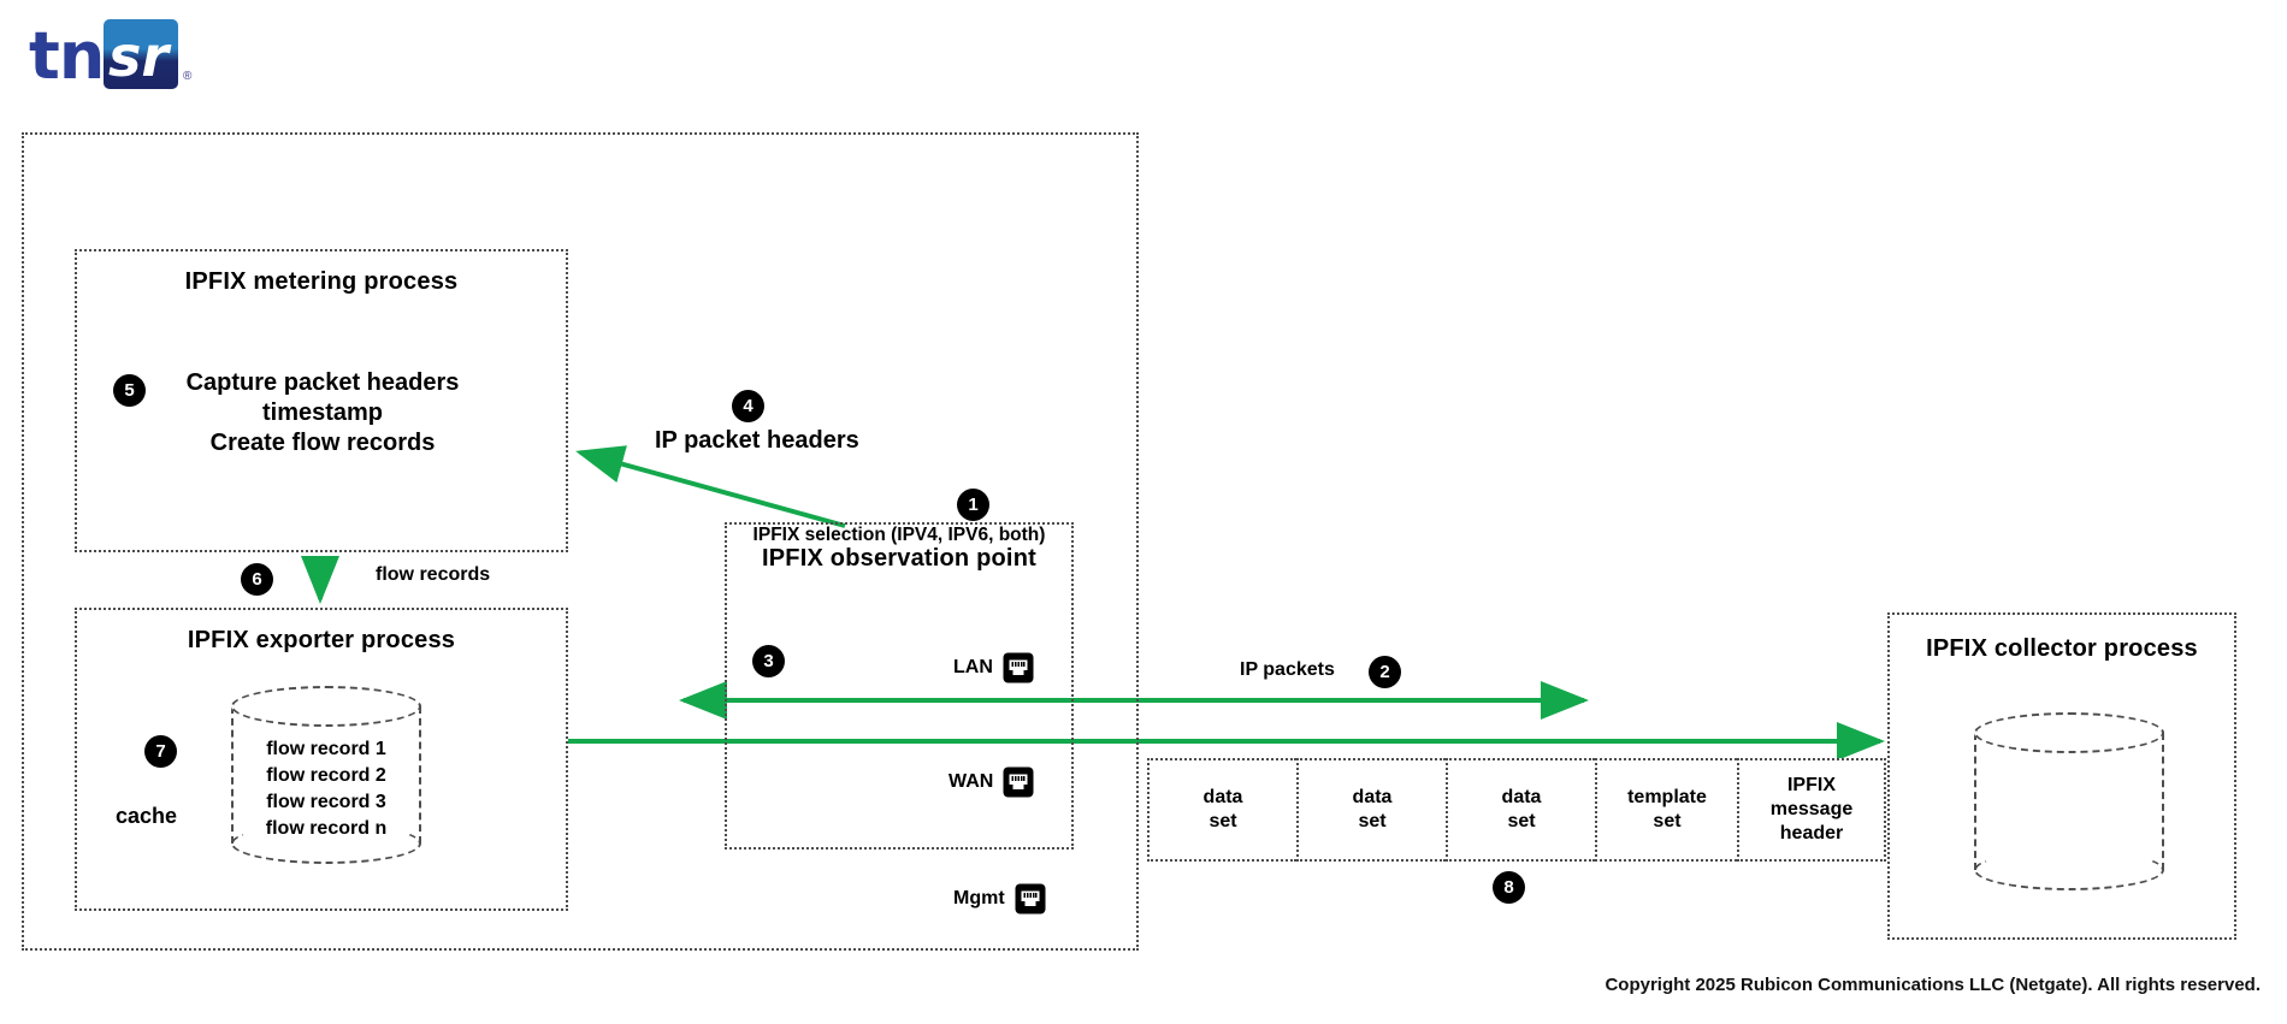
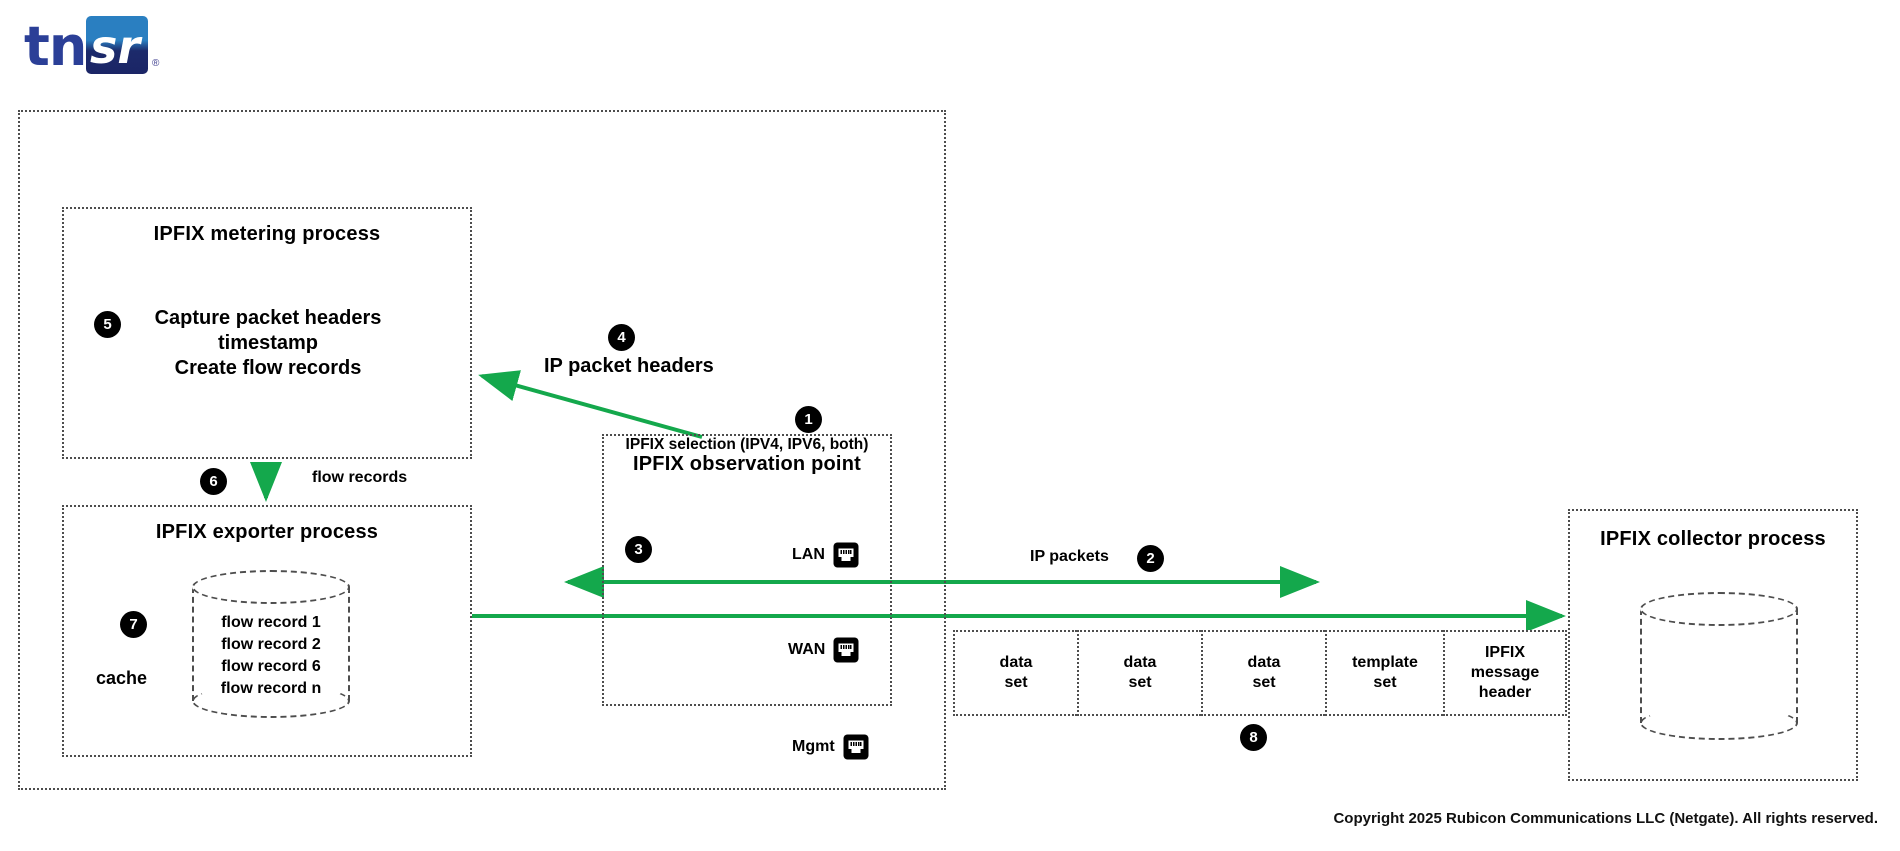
  tn
  sr
  ®
  IPFIX metering process
  5
  Capture packet headers
  timestamp
  Create flow records
  6
  flow records
  IPFIX exporter process
  7
  cache
  flow record 1
  flow record 2
- flow record 3
+ flow record 6
  flow record n
  4
  IP packet headers
  1
  IPFIX observation point
  IPFIX selection (IPV4, IPV6, both)
  3
  LAN
  WAN
  Mgmt
  IP packets
  2
  data
  set
  data
  set
  data
  set
  template
  set
  IPFIX
  message
  header
  8
  IPFIX collector process
  Copyright 2025 Rubicon Communications LLC (Netgate). All rights reserved.
